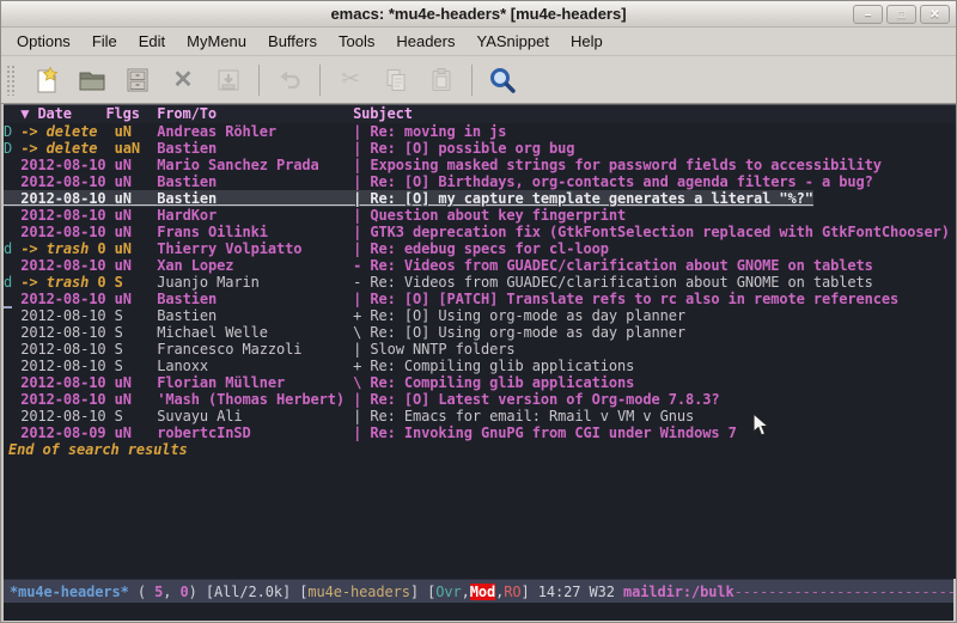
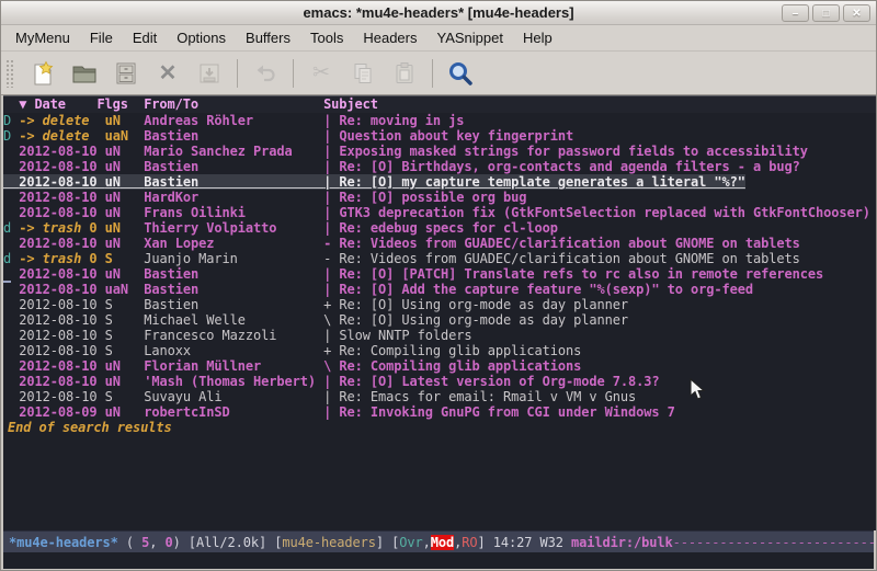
  emacs: *mu4e-headers* [mu4e-headers]
  –
  □
  ✕
- Options
+ MyMenu
  File
  Edit
- MyMenu
+ Options
  Buffers
  Tools
  Headers
  YASnippet
  Help
  ✕
  ▼ Date Flgs From/To Subject
  D -> delete uN Andreas Röhler | Re: moving in js
- D -> delete uaN Bastien | Re: [O] possible org bug
+ D -> delete uaN Bastien | Question about key fingerprint
  2012-08-10 uN Mario Sanchez Prada | Exposing masked strings for password fields to accessibility
  2012-08-10 uN Bastien | Re: [O] Birthdays, org-contacts and agenda filters - a bug?
  2012-08-10 uN Bastien | Re: [O] my capture template generates a literal "%?"
- 2012-08-10 uN HardKor | Question about key fingerprint
+ 2012-08-10 uN HardKor | Re: [O] possible org bug
  2012-08-10 uN Frans Oilinki | GTK3 deprecation fix (GtkFontSelection replaced with GtkFontChooser)
  d -> trash 0 uN Thierry Volpiatto | Re: edebug specs for cl-loop
  2012-08-10 uN Xan Lopez - Re: Videos from GUADEC/clarification about GNOME on tablets
  d -> trash 0 S Juanjo Marin - Re: Videos from GUADEC/clarification about GNOME on tablets
  2012-08-10 uN Bastien | Re: [O] [PATCH] Translate refs to rc also in remote references
+ 2012-08-10 uaN Bastien | Re: [O] Add the capture feature "%(sexp)" to org-feed
  2012-08-10 S Bastien + Re: [O] Using org-mode as day planner
  2012-08-10 S Michael Welle \ Re: [O] Using org-mode as day planner
  2012-08-10 S Francesco Mazzoli | Slow NNTP folders
  2012-08-10 S Lanoxx + Re: Compiling glib applications
  2012-08-10 uN Florian Müllner \ Re: Compiling glib applications
  2012-08-10 uN 'Mash (Thomas Herbert) | Re: [O] Latest version of Org-mode 7.8.3?
  2012-08-10 S Suvayu Ali | Re: Emacs for email: Rmail v VM v Gnus
  2012-08-09 uN robertcInSD | Re: Invoking GnuPG from CGI under Windows 7
  End of search results
  *mu4e-headers* ( 5, 0) [All/2.0k] [mu4e-headers] [Ovr,Mod,RO] 14:27 W32 maildir:/bulk--------------------------
